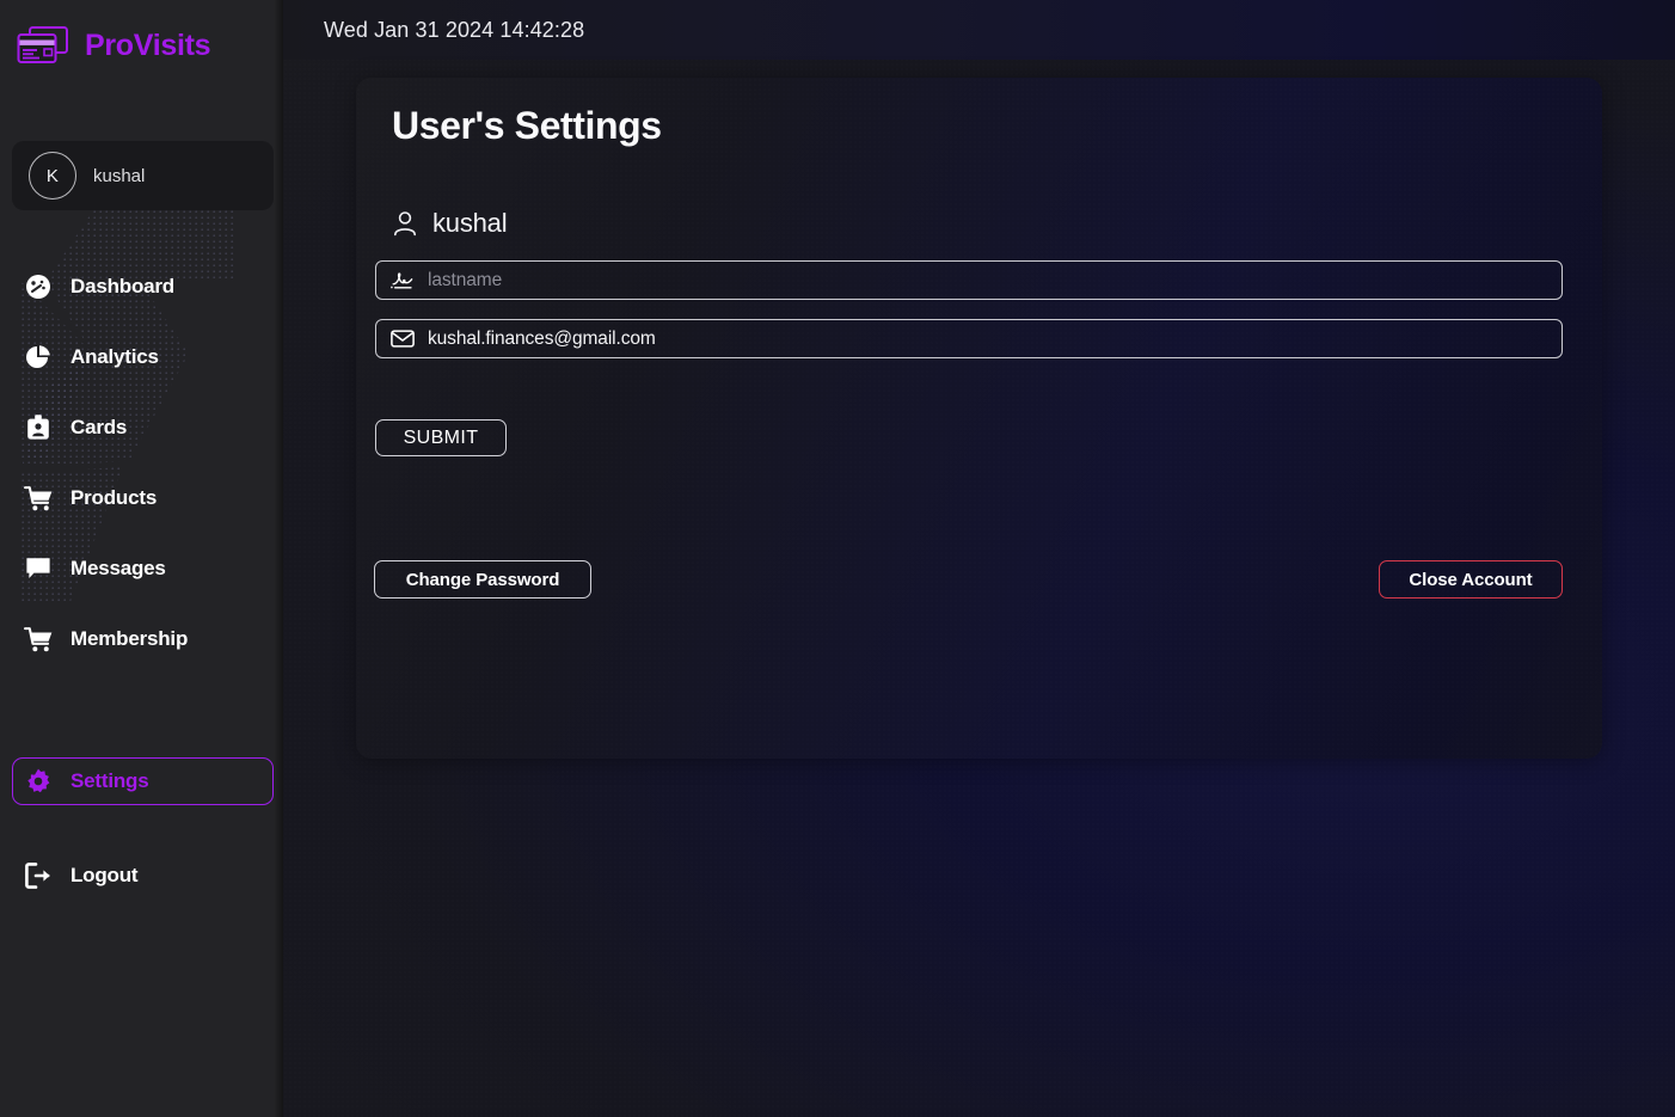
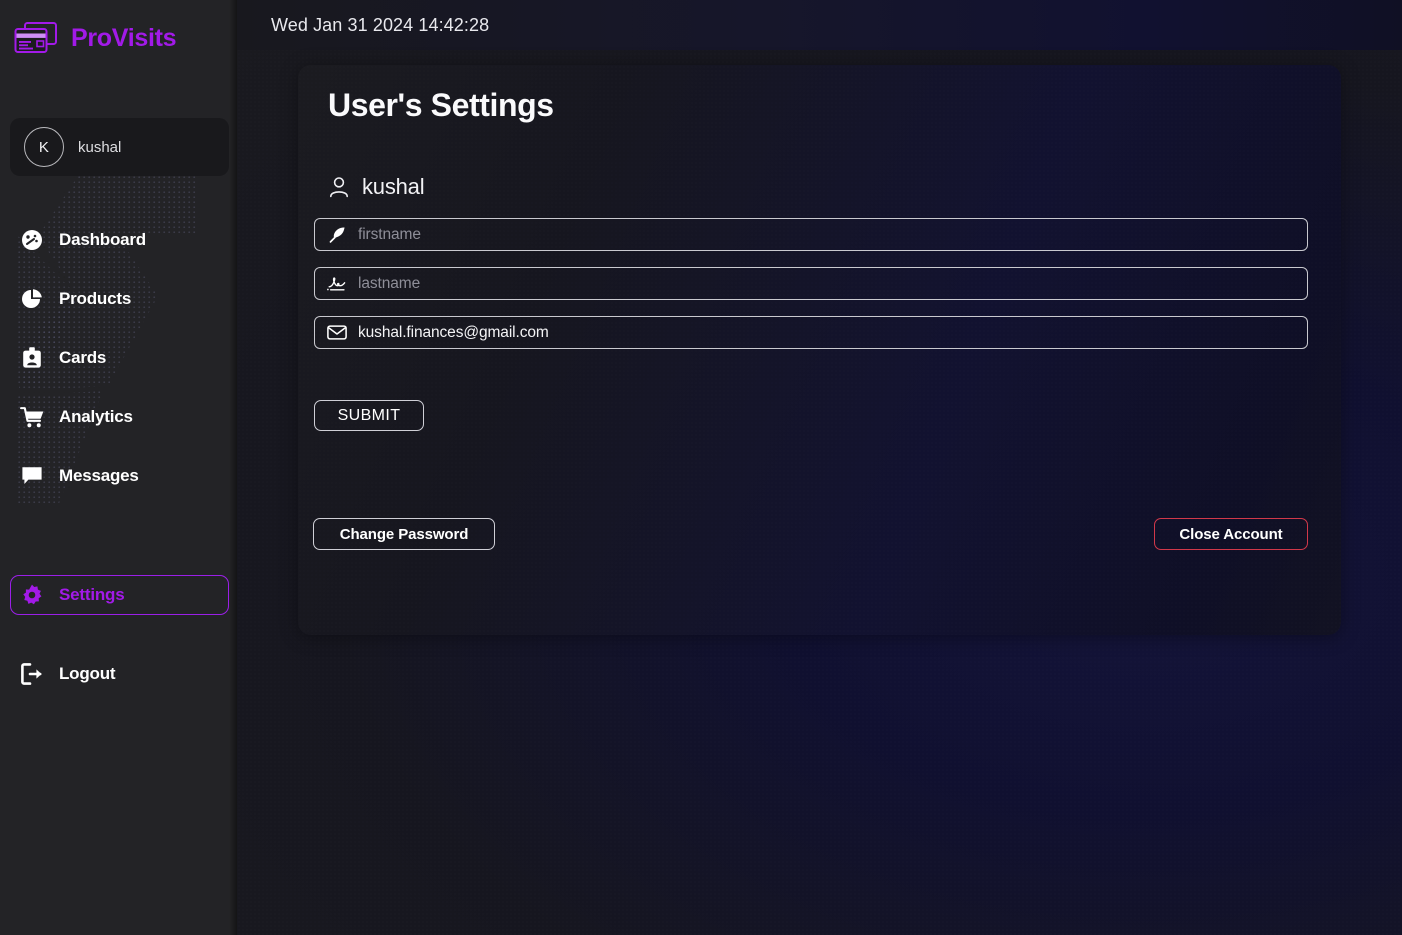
  ProVisits
  K
  kushal
  Dashboard
- Analytics
+ Products
  Cards
- Products
+ Analytics
  Messages
- Membership
  Settings
  Logout
  Wed Jan 31 2024 14:42:28
  User's Settings
  kushal
+ firstname
  lastname
  kushal.finances@gmail.com
  SUBMIT
  Change Password
  Close Account
